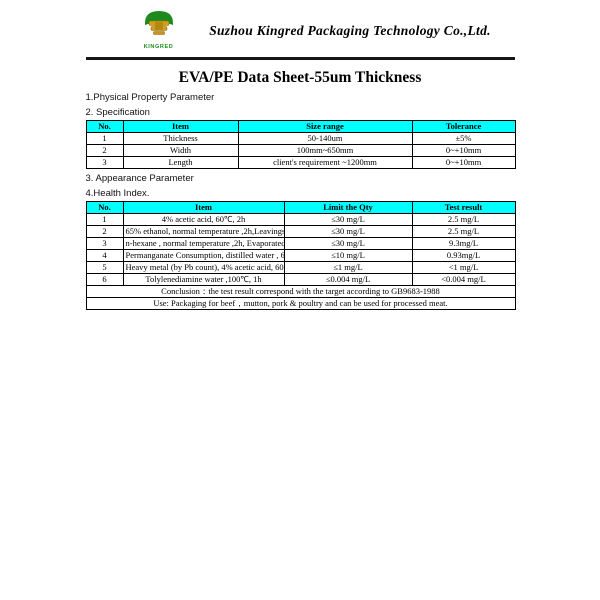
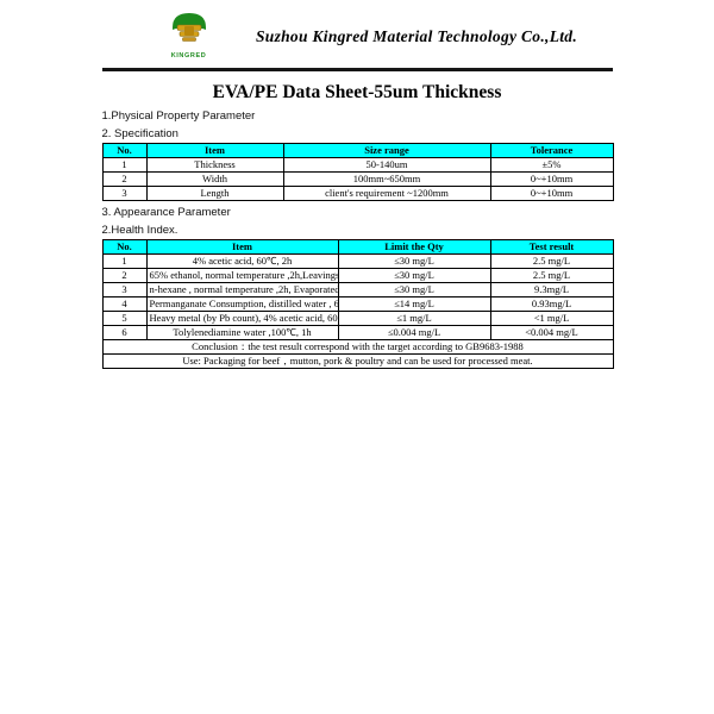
- Suzhou Kingred Packaging Technology Co.,Ltd.
+ Suzhou Kingred Material Technology Co.,Ltd.
  EVA/PE Data Sheet-55um Thickness
  1.Physical Property Parameter
  2. Specification
  No.	Item	Size range	Tolerance
  1	Thickness	50-140um	±5%
  2	Width	100mm~650mm	0~+10mm
  3	Length	client's requirement ~1200mm	0~+10mm
  3. Appearance Parameter
- 4.Health Index.
+ 2.Health Index.
  No.	Item	Limit the Qty	Test result
  1	4% acetic acid, 60℃, 2h	≤30 mg/L	2.5 mg/L
  2	65% ethanol, normal temperature ,2h,Leavings	≤30 mg/L	2.5 mg/L
  3	n-hexane , normal temperature ,2h, Evaporated	≤30 mg/L	9.3mg/L
- 4	Permanganate Consumption, distilled water , 6	≤10 mg/L	0.93mg/L
+ 4	Permanganate Consumption, distilled water , 6	≤14 mg/L	0.93mg/L
  5	Heavy metal (by Pb count), 4% acetic acid, 60	≤1 mg/L	<1 mg/L
  6	Tolylenediamine water ,100℃, 1h	≤0.004 mg/L	<0.004 mg/L
  Conclusion：the test result correspond with the target according to GB9683-1988
  Use: Packaging for beef，mutton, pork & poultry and can be used for processed meat.
